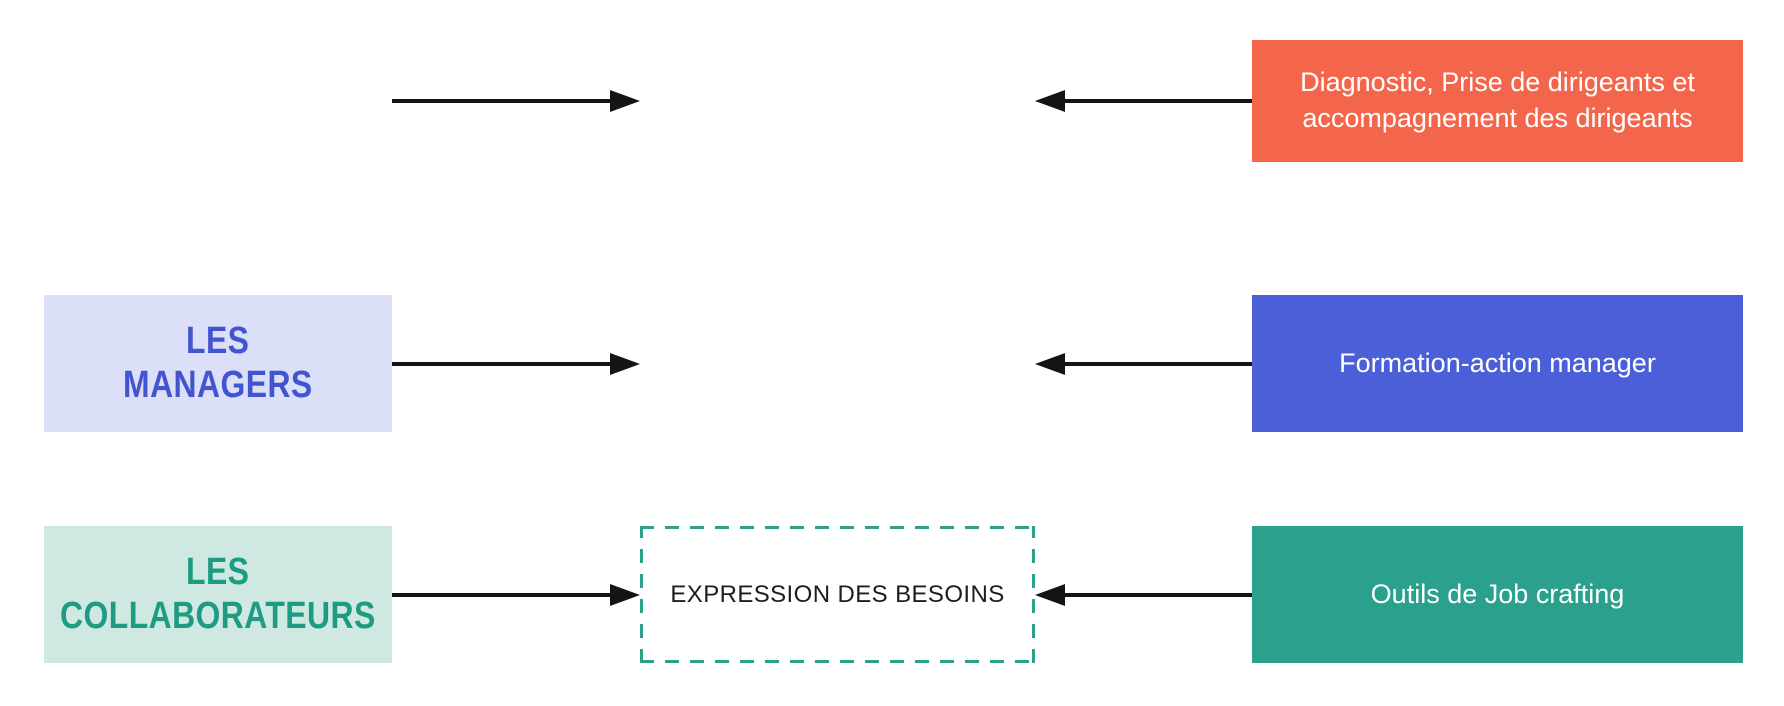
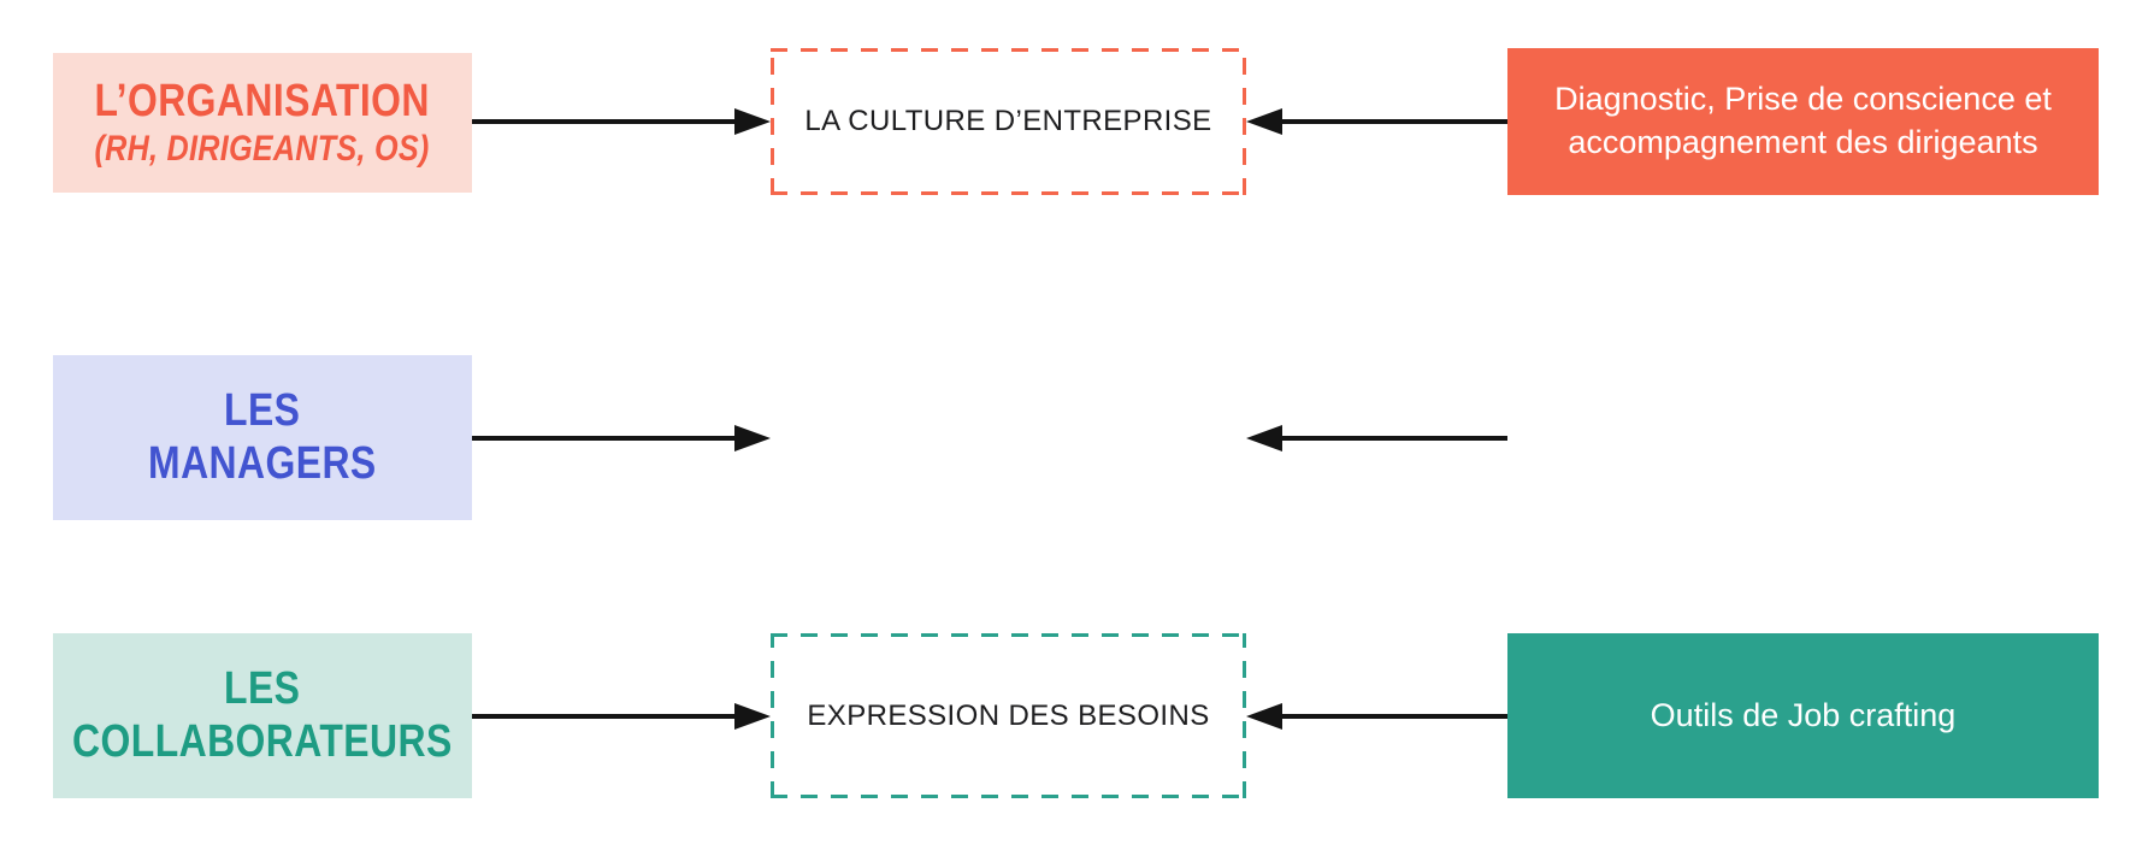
+ L’ORGANISATION
+ (RH, DIRIGEANTS, OS)
+ LA CULTURE D’ENTREPRISE
- Diagnostic, Prise de dirigeants et accompagnement des dirigeants
+ Diagnostic, Prise de conscience et accompagnement des dirigeants
  LES
  MANAGERS
- Formation-action manager
  LES
  COLLABORATEURS
  EXPRESSION DES BESOINS
  Outils de Job crafting
